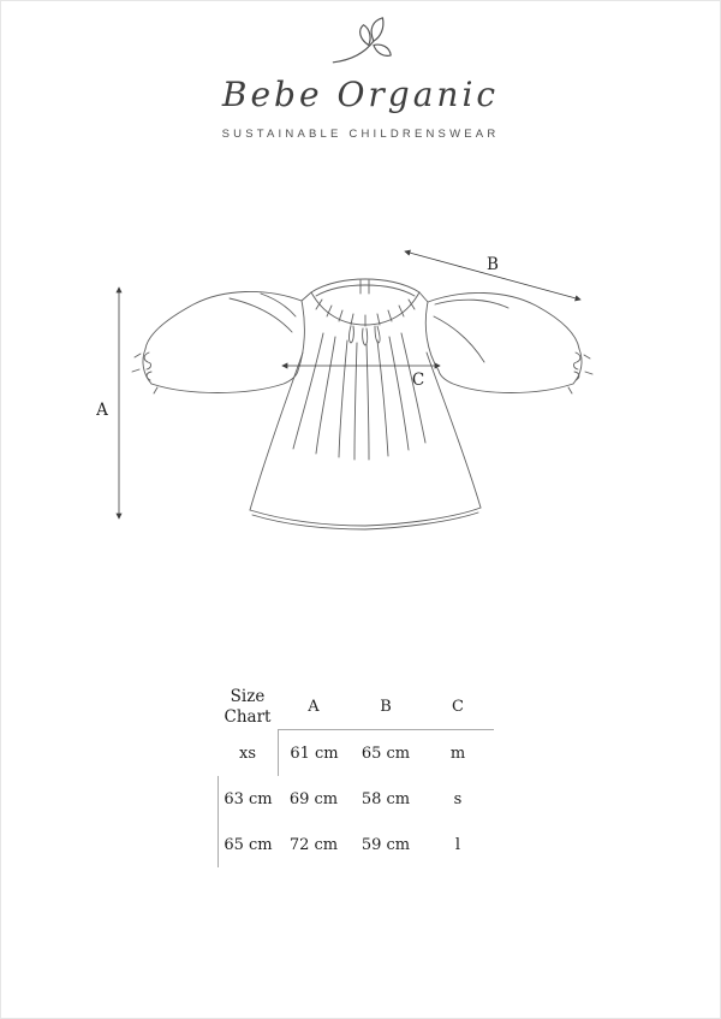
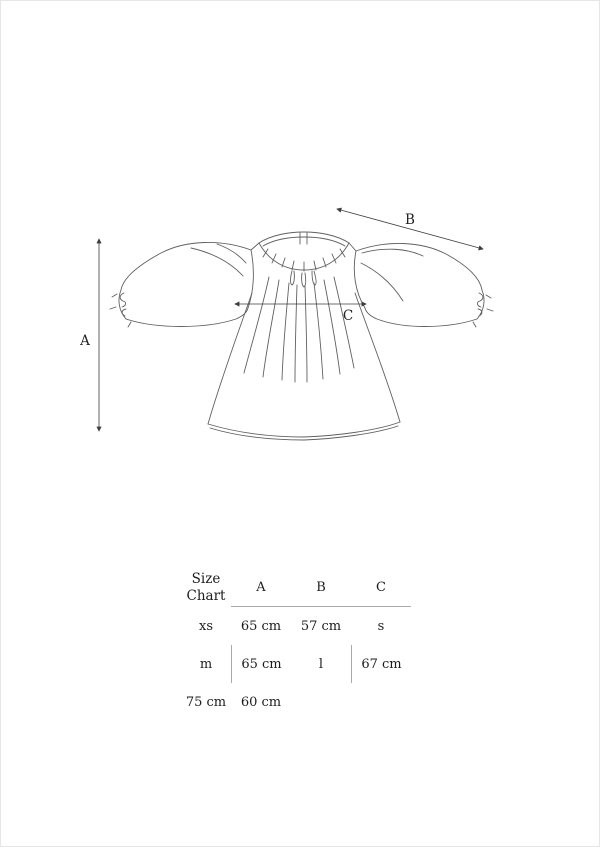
- Bebe Organic
- SUSTAINABLE CHILDRENSWEAR
  A
  B
  C
  Size
  Chart
  A
  B
  C
  xs
- 61 cm
  65 cm
+ 57 cm
- m
+ s
- 63 cm
- 69 cm
- 58 cm
- s
+ m
  65 cm
- 72 cm
- 59 cm
  l
+ 67 cm
+ 75 cm
+ 60 cm
